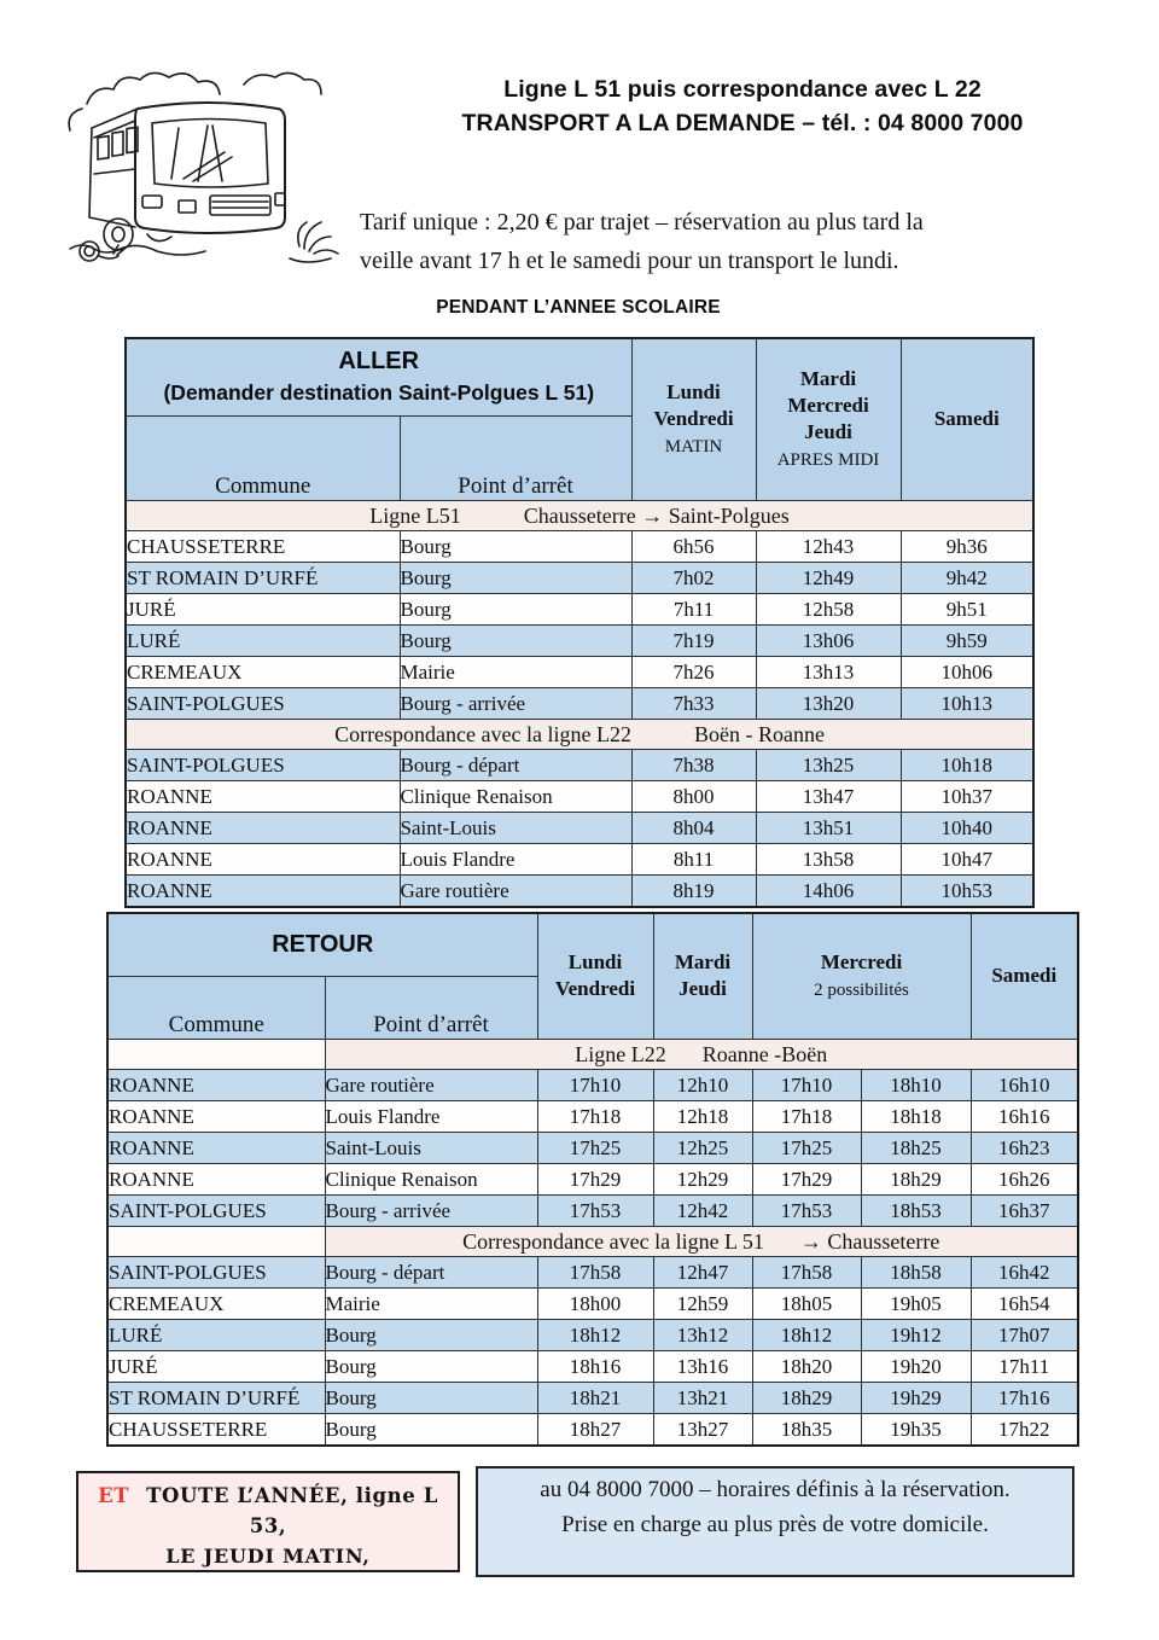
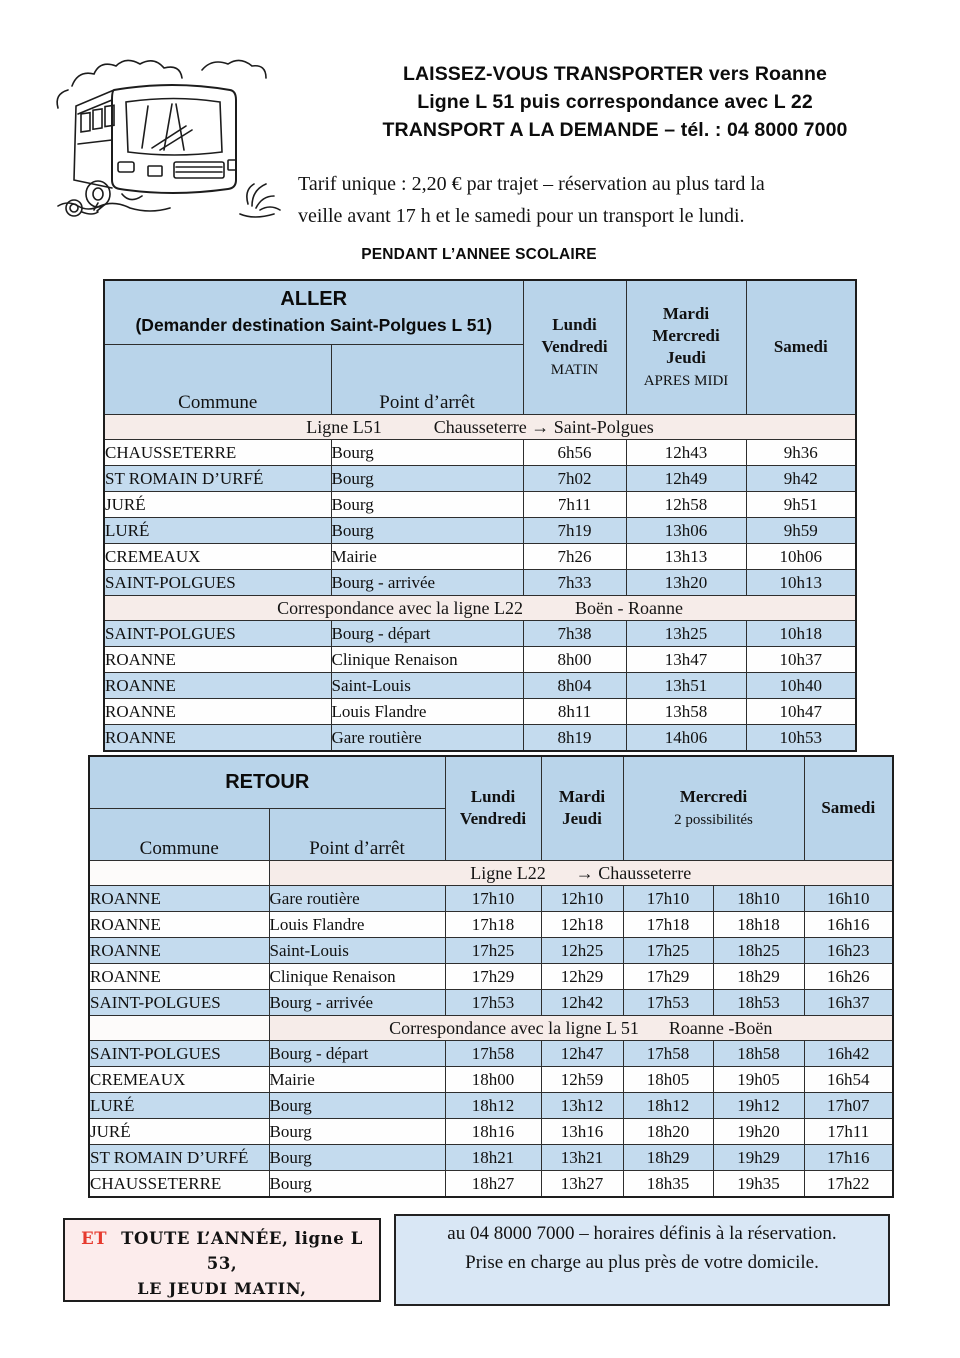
+ LAISSEZ-VOUS TRANSPORTER vers Roanne
  Ligne L 51 puis correspondance avec L 22
  TRANSPORT A LA DEMANDE – tél. : 04 8000 7000
  Tarif unique : 2,20 € par trajet – réservation au plus tard la
  veille avant 17 h et le samedi pour un transport le lundi.
  PENDANT L’ANNEE SCOLAIRE
  ALLER (Demander destination Saint-Polgues L 51)	Lundi Vendredi MATIN	Mardi Mercredi Jeudi APRES MIDI	Samedi
  Commune	Point d’arrêt
  Ligne L51 Chausseterre → Saint-Polgues
  CHAUSSETERRE	Bourg	6h56	12h43	9h36
  ST ROMAIN D’URFÉ	Bourg	7h02	12h49	9h42
  JURÉ	Bourg	7h11	12h58	9h51
  LURÉ	Bourg	7h19	13h06	9h59
  CREMEAUX	Mairie	7h26	13h13	10h06
  SAINT-POLGUES	Bourg - arrivée	7h33	13h20	10h13
  Correspondance avec la ligne L22 Boën - Roanne
  SAINT-POLGUES	Bourg - départ	7h38	13h25	10h18
  ROANNE	Clinique Renaison	8h00	13h47	10h37
  ROANNE	Saint-Louis	8h04	13h51	10h40
  ROANNE	Louis Flandre	8h11	13h58	10h47
  ROANNE	Gare routière	8h19	14h06	10h53
  RETOUR	Lundi Vendredi	Mardi Jeudi	Mercredi 2 possibilités	Samedi
  Commune	Point d’arrêt
- 	Ligne L22 Roanne -Boën
+ 	Ligne L22 → Chausseterre
  ROANNE	Gare routière	17h10	12h10	17h10	18h10	16h10
  ROANNE	Louis Flandre	17h18	12h18	17h18	18h18	16h16
  ROANNE	Saint-Louis	17h25	12h25	17h25	18h25	16h23
  ROANNE	Clinique Renaison	17h29	12h29	17h29	18h29	16h26
  SAINT-POLGUES	Bourg - arrivée	17h53	12h42	17h53	18h53	16h37
- 	Correspondance avec la ligne L 51 → Chausseterre
+ 	Correspondance avec la ligne L 51 Roanne -Boën
  SAINT-POLGUES	Bourg - départ	17h58	12h47	17h58	18h58	16h42
  CREMEAUX	Mairie	18h00	12h59	18h05	19h05	16h54
  LURÉ	Bourg	18h12	13h12	18h12	19h12	17h07
  JURÉ	Bourg	18h16	13h16	18h20	19h20	17h11
  ST ROMAIN D’URFÉ	Bourg	18h21	13h21	18h29	19h29	17h16
  CHAUSSETERRE	Bourg	18h27	13h27	18h35	19h35	17h22
  ET TOUTE L’ANNÉE, ligne L 53,
  LE JEUDI MATIN,
  au 04 8000 7000 – horaires définis à la réservation.
  Prise en charge au plus près de votre domicile.
